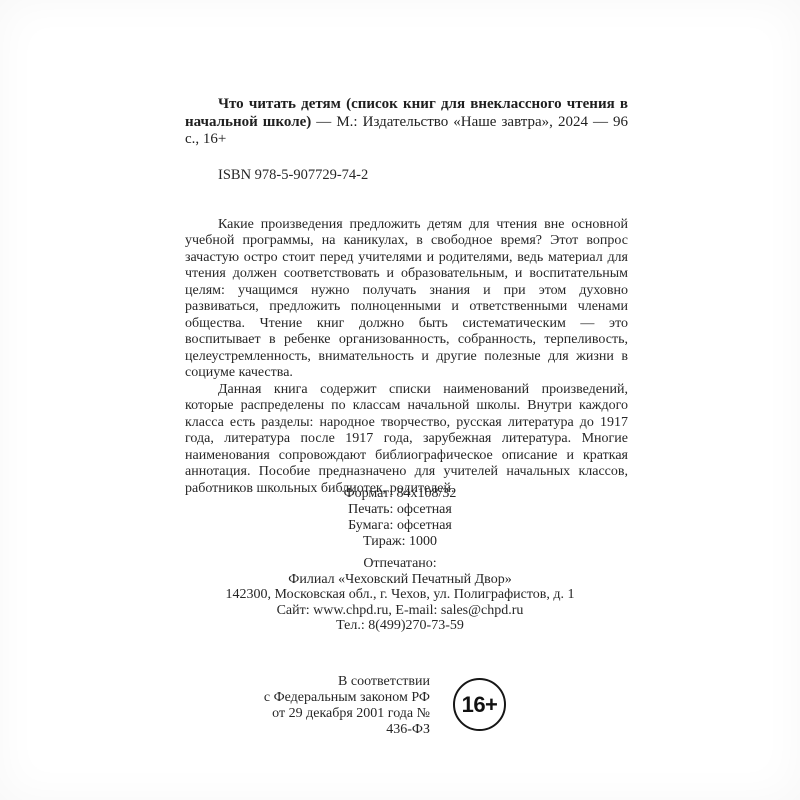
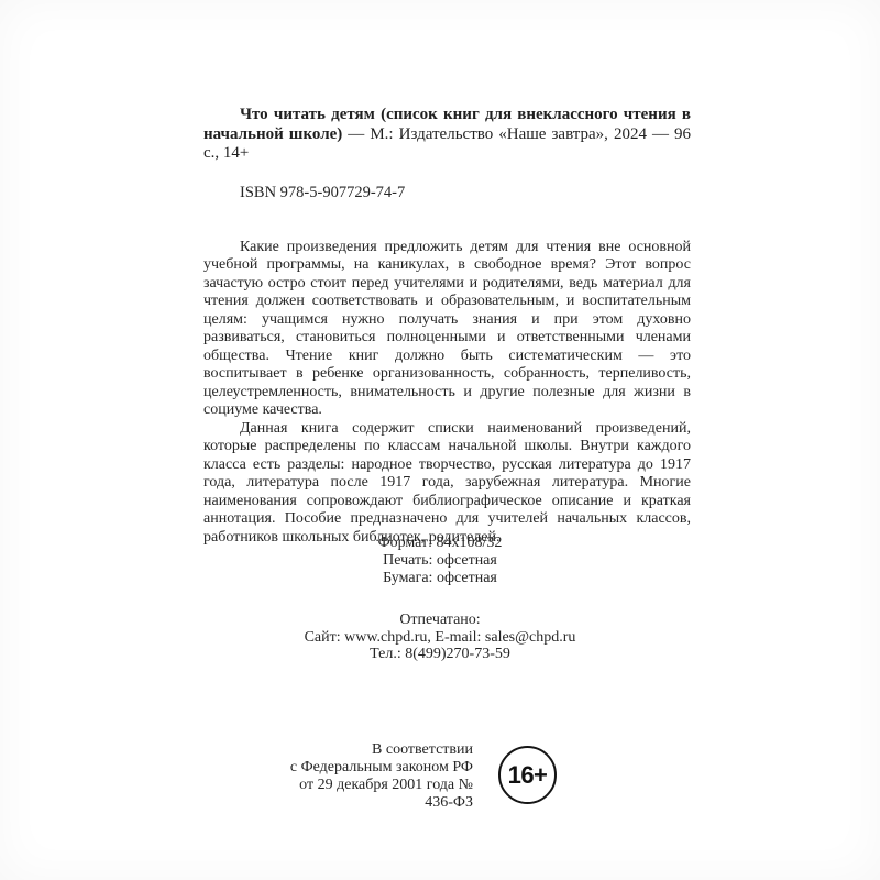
- Что читать детям (список книг для внеклассного чтения в начальной школе) — М.: Издательство «Наше завтра», 2024 — 96 с., 16+
+ Что читать детям (список книг для внеклассного чтения в начальной школе) — М.: Издательство «Наше завтра», 2024 — 96 с., 14+
- ISBN 978-5-907729-74-2
+ ISBN 978-5-907729-74-7
- Какие произведения предложить детям для чтения вне основной учебной программы, на каникулах, в свободное время? Этот вопрос зачастую остро стоит перед учителями и родителями, ведь материал для чтения должен соответствовать и образовательным, и воспитательным целям: учащимся нужно получать знания и при этом духовно развиваться, предложить полноценными и ответственными членами общества. Чтение книг должно быть систематическим — это воспитывает в ребенке организованность, собранность, терпеливость, целеустремленность, внимательность и другие полезные для жизни в социуме качества.
+ Какие произведения предложить детям для чтения вне основной учебной программы, на каникулах, в свободное время? Этот вопрос зачастую остро стоит перед учителями и родителями, ведь материал для чтения должен соответствовать и образовательным, и воспитательным целям: учащимся нужно получать знания и при этом духовно развиваться, становиться полноценными и ответственными членами общества. Чтение книг должно быть систематическим — это воспитывает в ребенке организованность, собранность, терпеливость, целеустремленность, внимательность и другие полезные для жизни в социуме качества.
  Данная книга содержит списки наименований произведений, которые распределены по классам начальной школы. Внутри каждого класса есть разделы: народное творчество, русская литература до 1917 года, литература после 1917 года, зарубежная литература. Многие наименования сопровождают библиографическое описание и краткая аннотация. Пособие предназначено для учителей начальных классов, работников школьных библиотек, родителей.
  Формат: 84x108/32
  Печать: офсетная
  Бумага: офсетная
- Тираж: 1000
  Отпечатано:
- Филиал «Чеховский Печатный Двор»
- 142300, Московская обл., г. Чехов, ул. Полиграфистов, д. 1
  Сайт: www.chpd.ru, E-mail: sales@chpd.ru
  Тел.: 8(499)270-73-59
  В соответствии
  с Федеральным законом РФ
  от 29 декабря 2001 года №
  436-ФЗ
  16+
